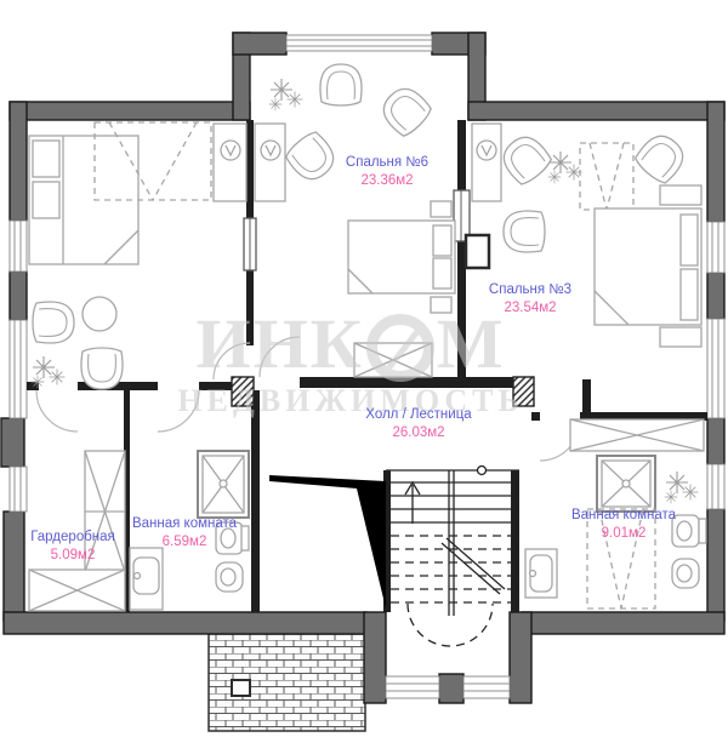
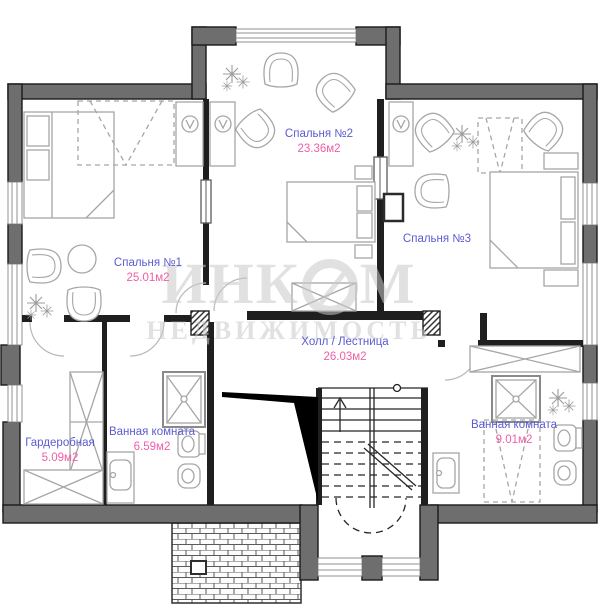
  ИНК
  М
  НЕДВИЖИМОСТЬ
+ Спальня №1
+ 25.01м2
- Спальня №6
+ Спальня №2
  23.36м2
  Спальня №3
- 23.54м2
  Холл / Лестница
  26.03м2
  Гардеробная
  5.09м2
  Ванная комната
  6.59м2
  Ванная комната
  9.01м2
